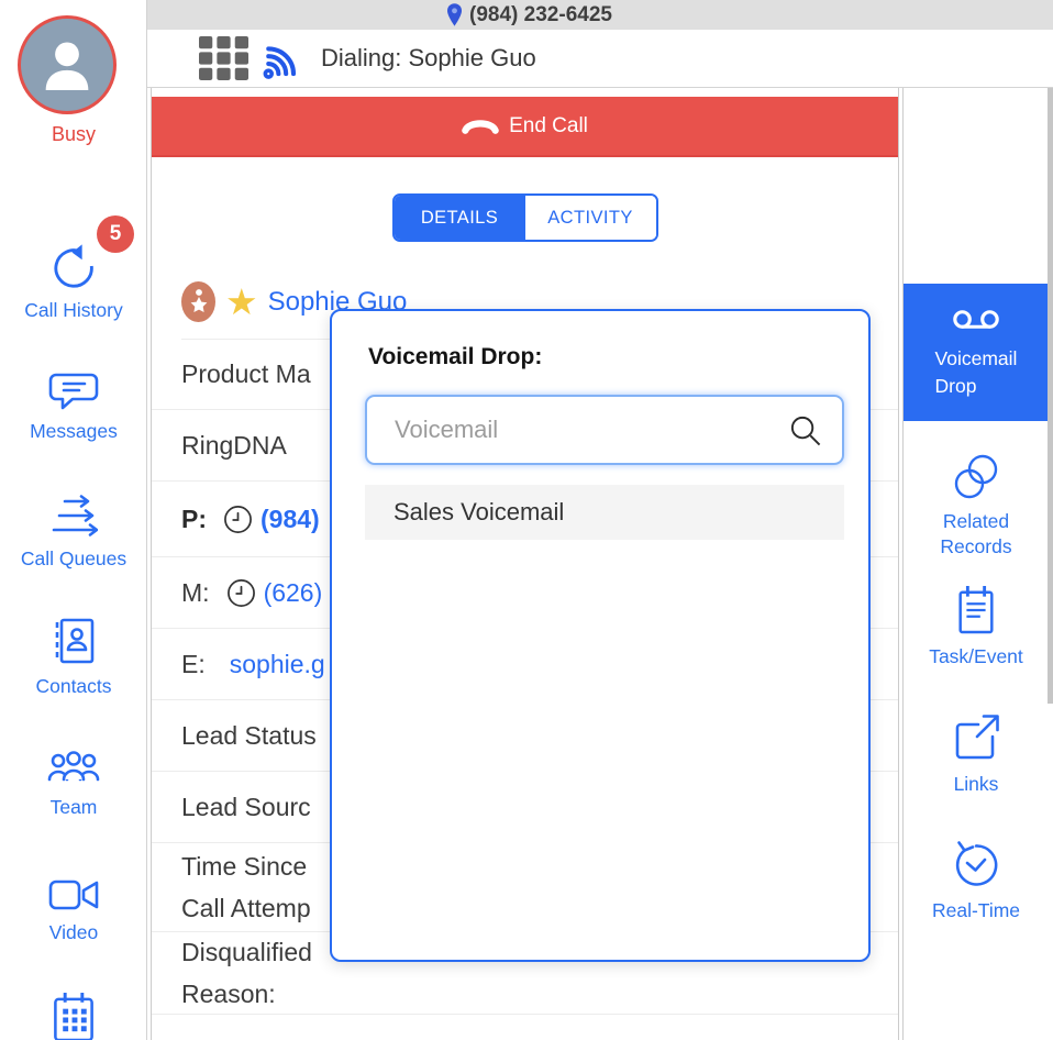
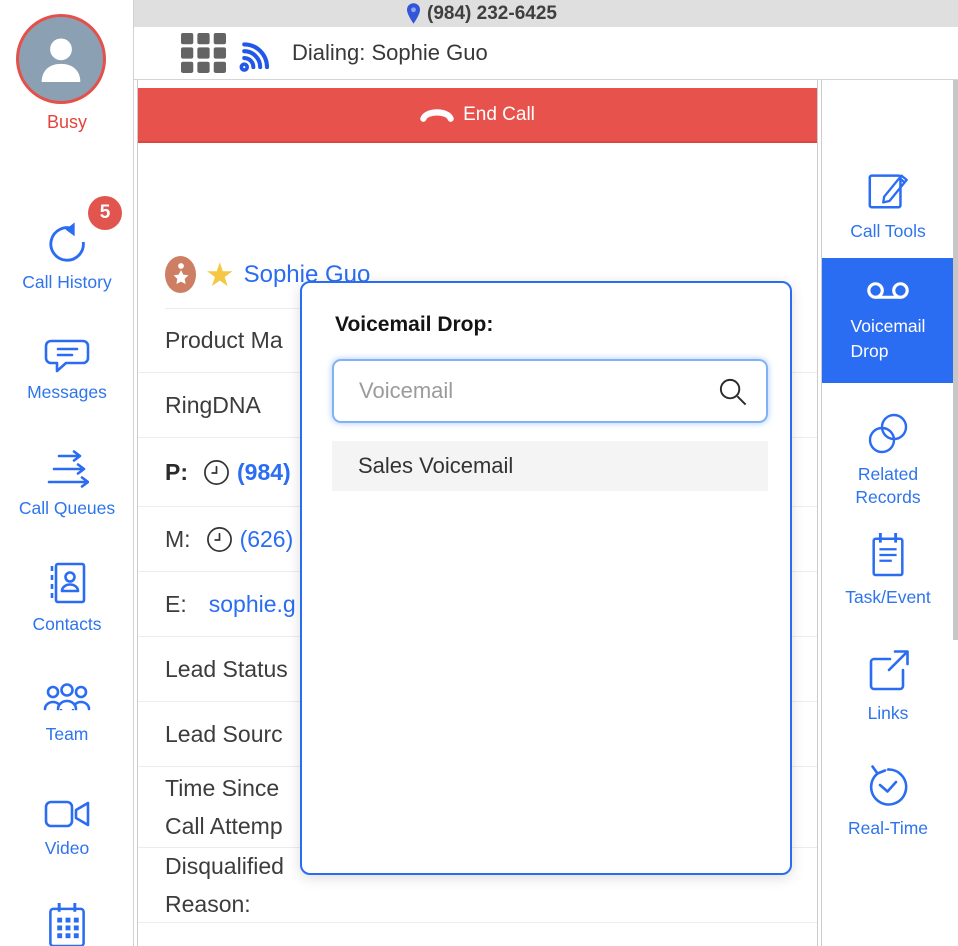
  Busy
  Call History
  5
  Messages
  Call Queues
  Contacts
  Team
  Video
  (984) 232-6425
  Dialing: Sophie Guo
  End Call
- DETAILS
- ACTIVITY
  ★
  Sophie Guo
  Product Ma
  RingDNA
  P:
  (984)
  M:
  (626)
  E:
  sophie.g
  Lead Status
  Lead Sourc
  Time Since
  Call Attemp
  Disqualified
  Reason:
+ Call Tools
  Voicemail
  Drop
  Related
  Records
  Task/Event
  Links
  Real-Time
  Voicemail Drop:
  Voicemail
  Sales Voicemail
